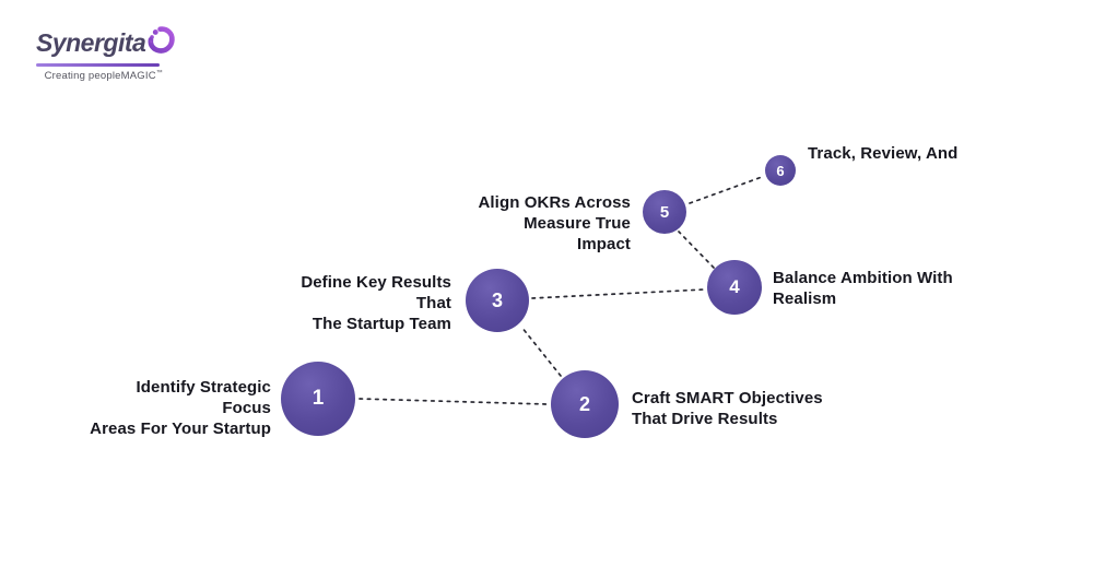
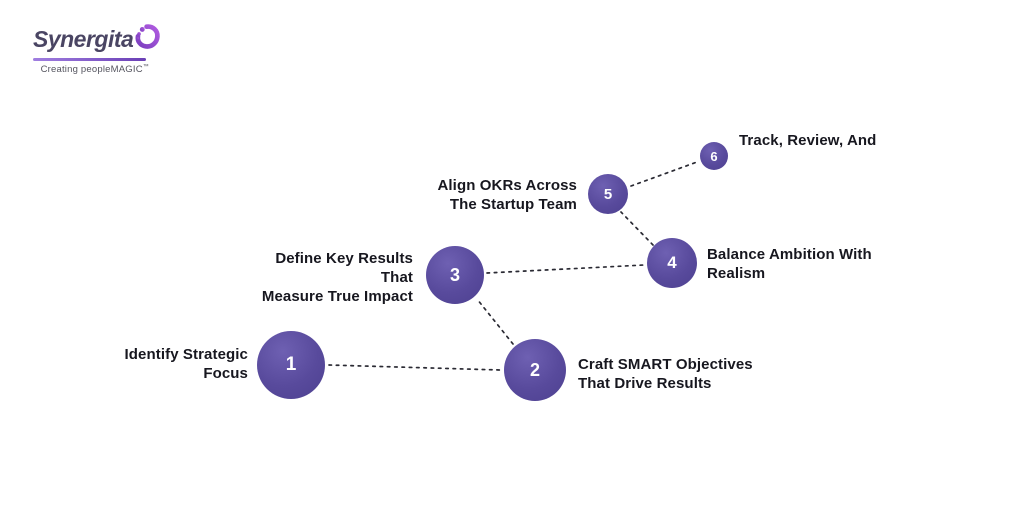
  Synergita
  Creating peopleMAGIC
  1
  Identify Strategic Focus
- Areas For Your Startup
  2
  Craft SMART Objectives
  That Drive Results
  3
  Define Key Results That
- The Startup Team
+ Measure True Impact
  4
  Balance Ambition With
  Realism
  5
  Align OKRs Across
- Measure True Impact
+ The Startup Team
  6
  Track, Review, And
